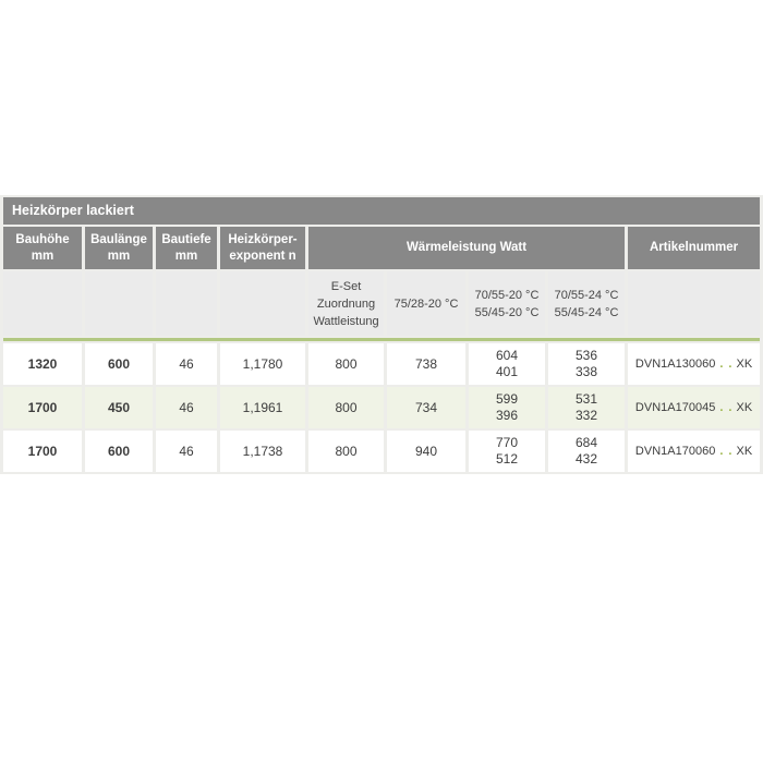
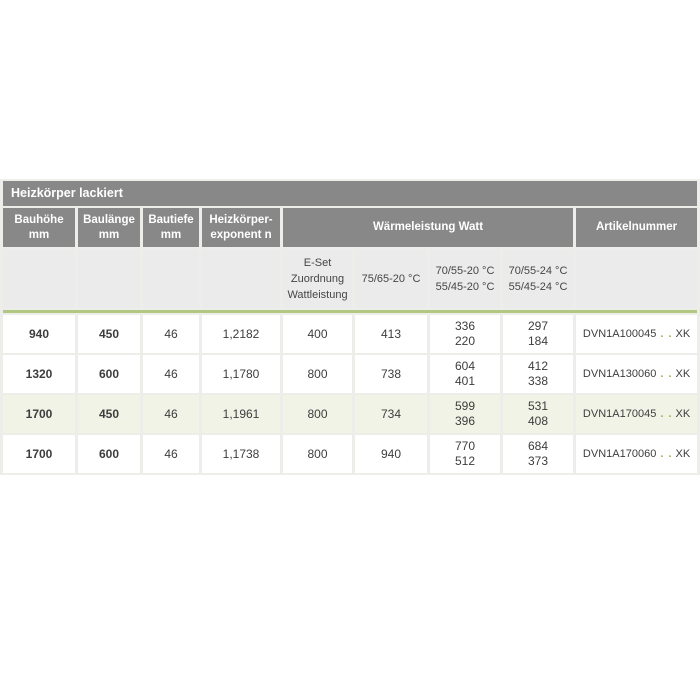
  Heizkörper lackiert
  Bauhöhe mm	Baulänge mm	Bautiefe mm	Heizkörper- exponent n	Wärmeleistung Watt	Artikelnummer
- 				E-Set Zuordnung Wattleistung	75/28-20 °C	70/55-20 °C 55/45-20 °C	70/55-24 °C 55/45-24 °C
+ 				E-Set Zuordnung Wattleistung	75/65-20 °C	70/55-20 °C 55/45-20 °C	70/55-24 °C 55/45-24 °C
+ 940	450	46	1,2182	400	413	336 220	297 184	DVN1A100045 . . XK
- 1320	600	46	1,1780	800	738	604 401	536 338	DVN1A130060 . . XK
+ 1320	600	46	1,1780	800	738	604 401	412 338	DVN1A130060 . . XK
- 1700	450	46	1,1961	800	734	599 396	531 332	DVN1A170045 . . XK
+ 1700	450	46	1,1961	800	734	599 396	531 408	DVN1A170045 . . XK
- 1700	600	46	1,1738	800	940	770 512	684 432	DVN1A170060 . . XK
+ 1700	600	46	1,1738	800	940	770 512	684 373	DVN1A170060 . . XK
